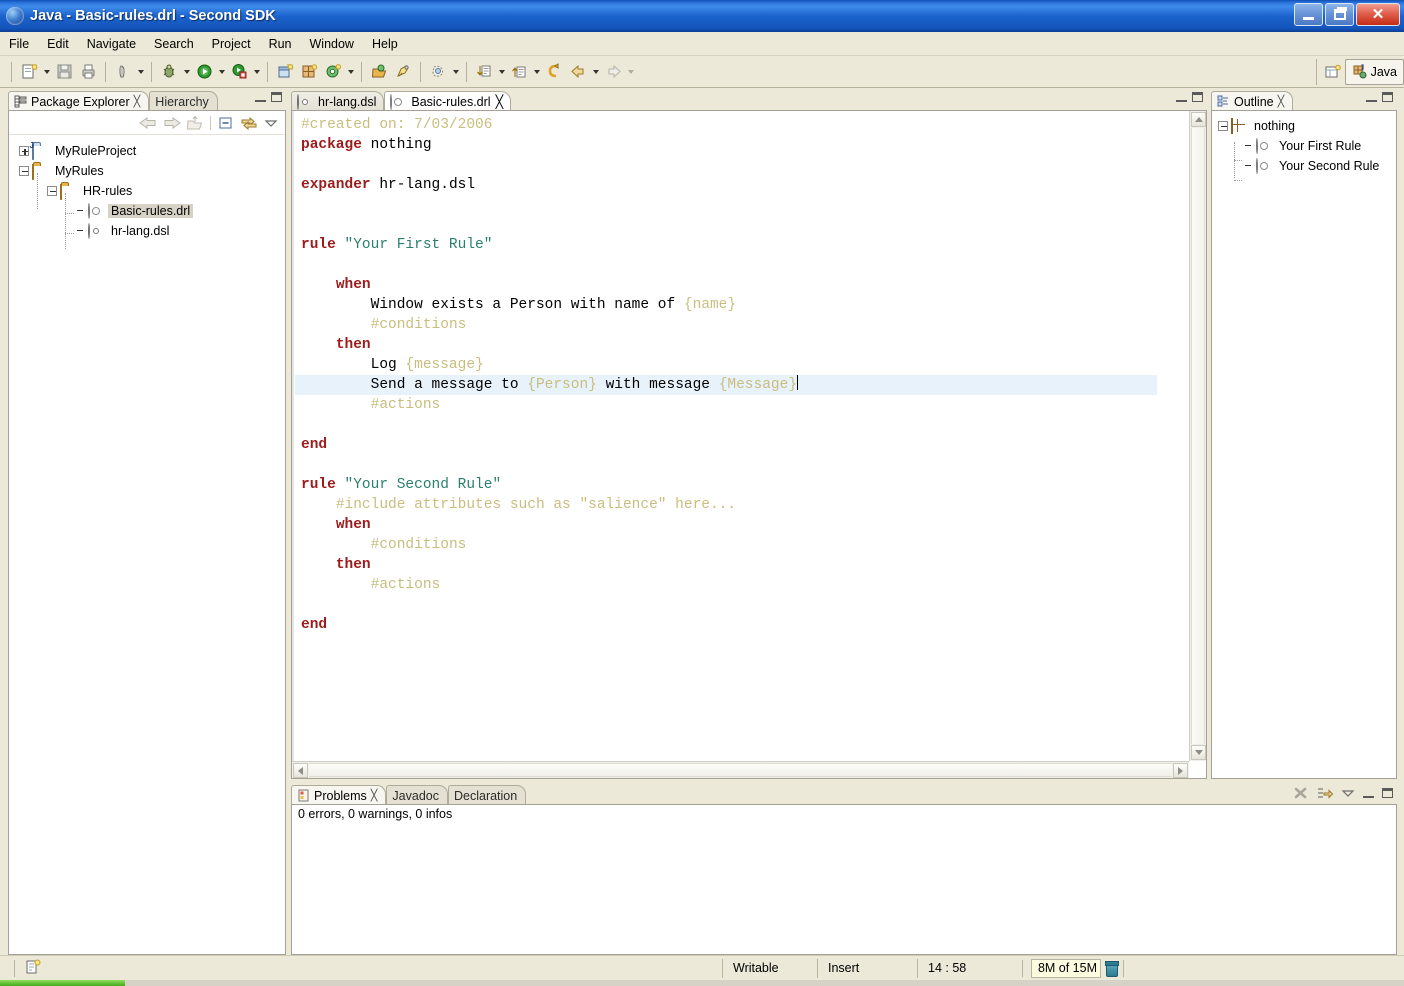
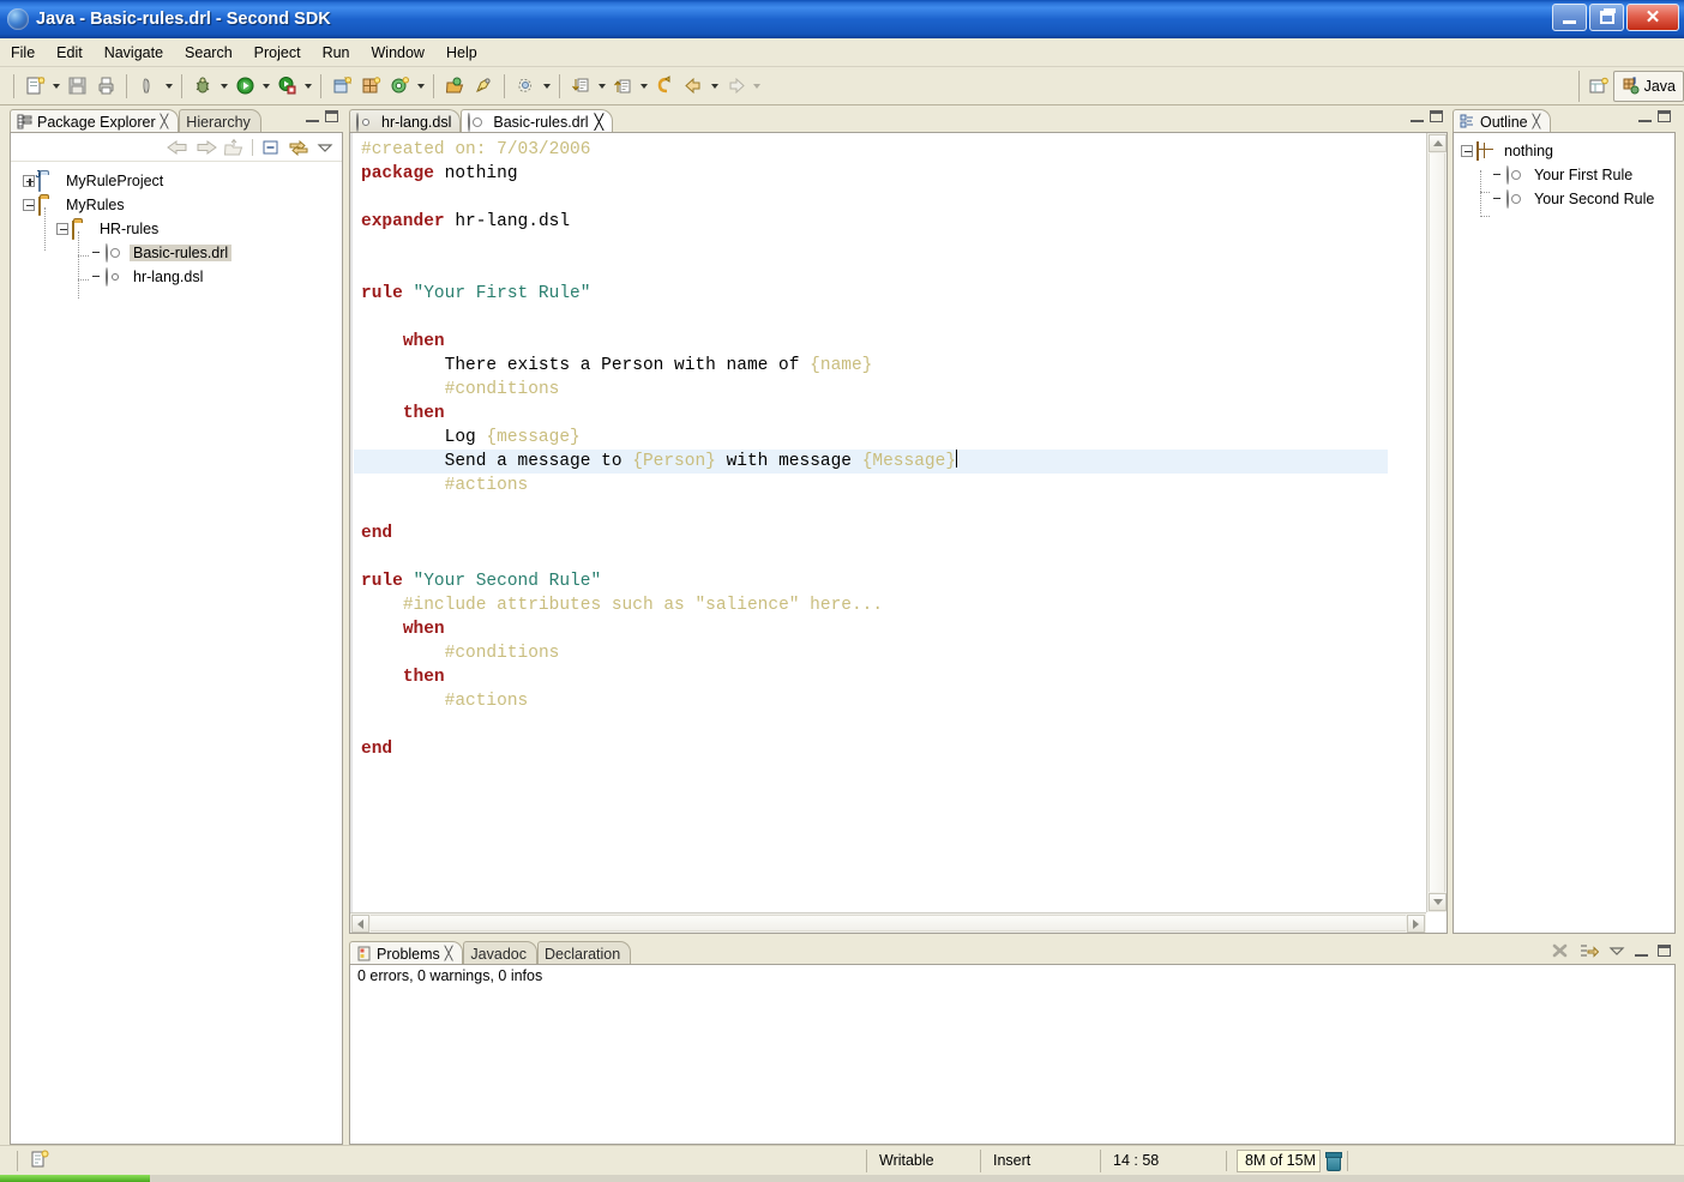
  Java - Basic-rules.drl - Second SDK
  ✕
  File
  Edit
  Navigate
  Search
  Project
  Run
  Window
  Help
  Java
  Package Explorer
  ╳
  Hierarchy
  MyRuleProject
  MyRules
  HR-rules
  Basic-rules.drl
  hr-lang.dsl
  hr-lang.dsl
  Basic-rules.drl
  ╳
  #created on: 7/03/2006
  package nothing
  expander hr-lang.dsl
  rule "Your First Rule"
  when
- Window exists a Person with name of {name}
+ There exists a Person with name of {name}
  #conditions
  then
  Log {message}
  Send a message to {Person} with message {Message}
  #actions
  end
  rule "Your Second Rule"
  #include attributes such as "salience" here...
  when
  #conditions
  then
  #actions
  end
  Outline
  ╳
  nothing
  Your First Rule
  Your Second Rule
  Problems
  ╳
  Javadoc
  Declaration
  0 errors, 0 warnings, 0 infos
  Writable
  Insert
  14 : 58
  8M of 15M
